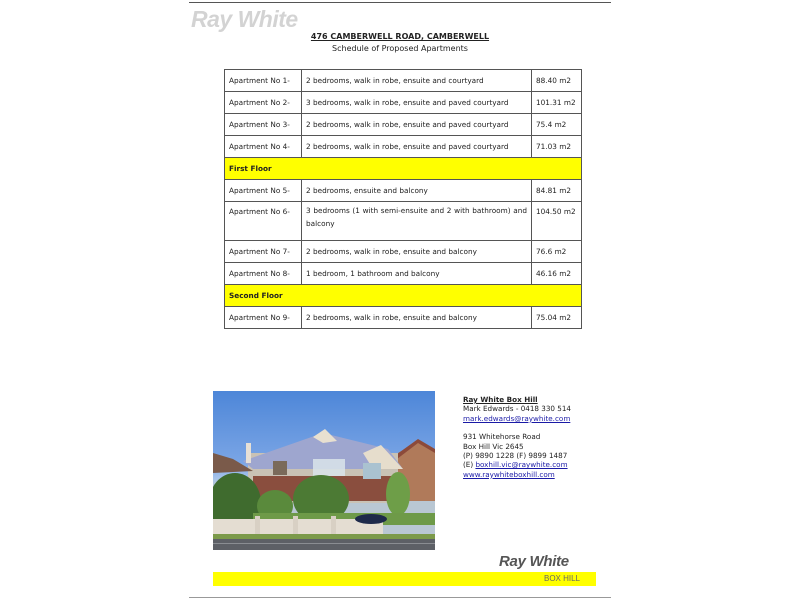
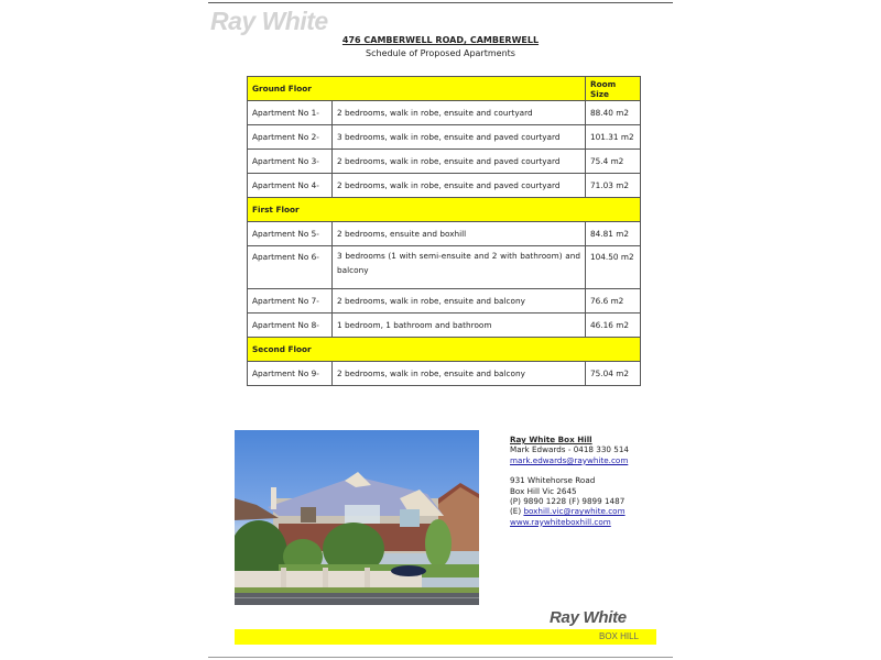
  Ray White
  476 CAMBERWELL ROAD, CAMBERWELL
  Schedule of Proposed Apartments
+ Ground Floor	Room Size
  Apartment No 1-	2 bedrooms, walk in robe, ensuite and courtyard	88.40 m2
  Apartment No 2-	3 bedrooms, walk in robe, ensuite and paved courtyard	101.31 m2
  Apartment No 3-	2 bedrooms, walk in robe, ensuite and paved courtyard	75.4 m2
  Apartment No 4-	2 bedrooms, walk in robe, ensuite and paved courtyard	71.03 m2
  First Floor
- Apartment No 5-	2 bedrooms, ensuite and balcony	84.81 m2
+ Apartment No 5-	2 bedrooms, ensuite and boxhill	84.81 m2
  Apartment No 6-	3 bedrooms (1 with semi-ensuite and 2 with bathroom) and balcony	104.50 m2
  Apartment No 7-	2 bedrooms, walk in robe, ensuite and balcony	76.6 m2
- Apartment No 8-	1 bedroom, 1 bathroom and balcony	46.16 m2
+ Apartment No 8-	1 bedroom, 1 bathroom and bathroom	46.16 m2
  Second Floor
  Apartment No 9-	2 bedrooms, walk in robe, ensuite and balcony	75.04 m2
  Ray White Box Hill
  Mark Edwards - 0418 330 514
  mark.edwards@raywhite.com
  931 Whitehorse Road
  Box Hill Vic 2645
  (P) 9890 1228 (F) 9899 1487
  (E) boxhill.vic@raywhite.com
  www.raywhiteboxhill.com
  Ray White
  BOX HILL
